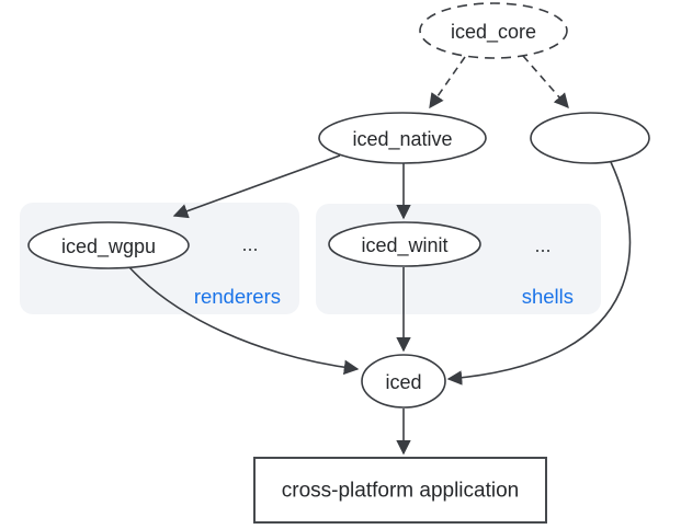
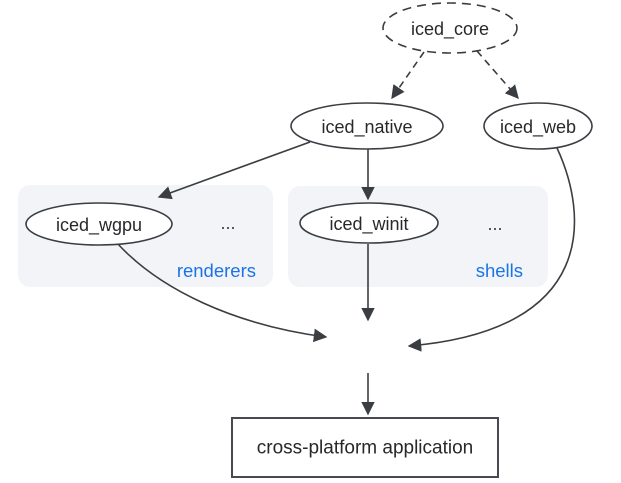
  ...
  renderers
  ...
  shells
  iced_core
  iced_native
+ iced_web
  iced_wgpu
  iced_winit
- iced
  cross-platform application
